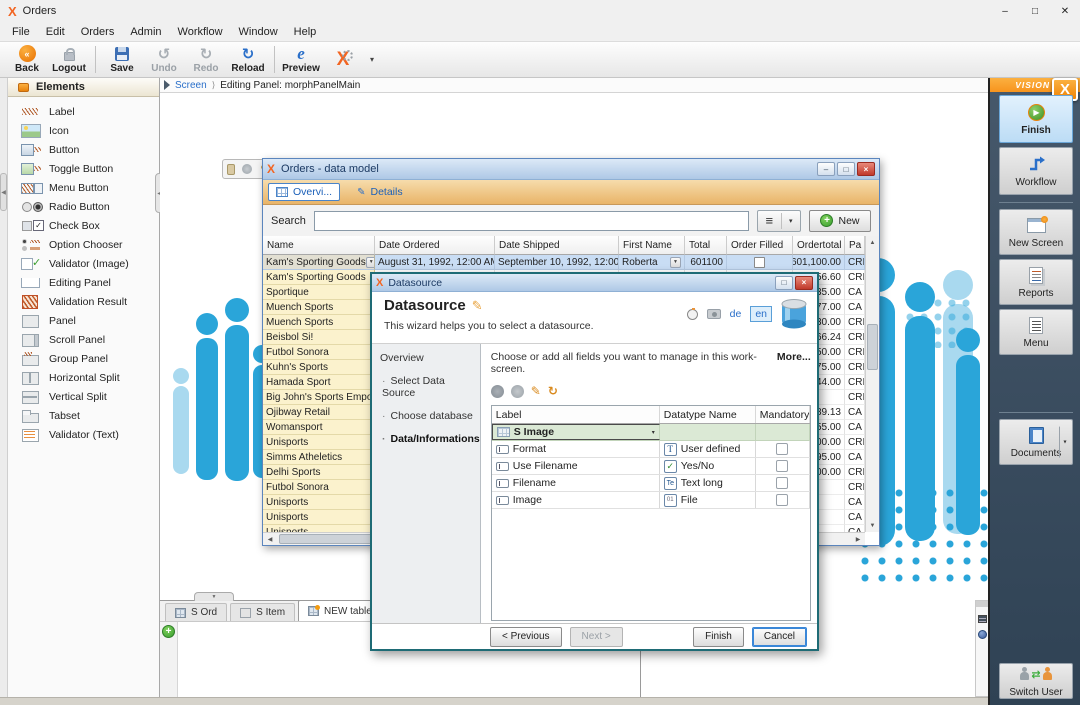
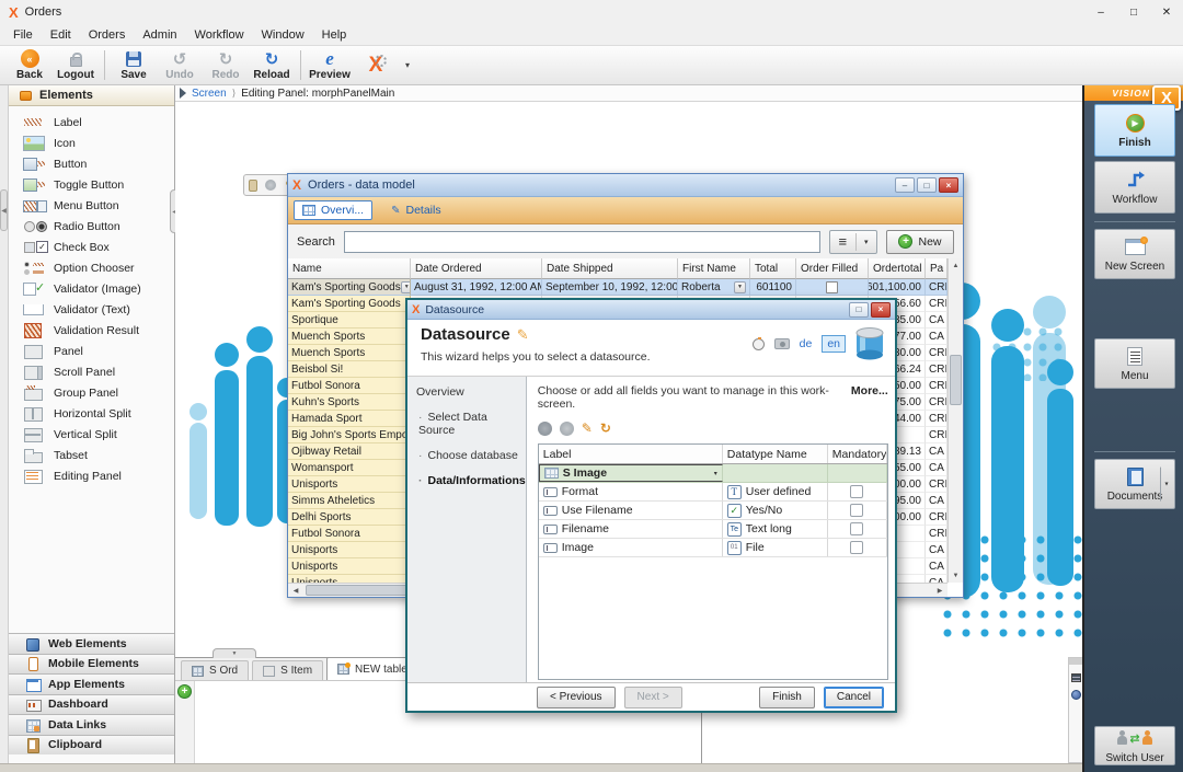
  X
  Orders
  –
  □
  ✕
  File
  Edit
  Orders
  Admin
  Workflow
  Window
  Help
  «
  Back
  Logout
  Save
  ↺
  Undo
  ↻
  Redo
  ↻
  Reload
  e
  Preview
  X
  ▾
  Screen
  ⟩
  Editing Panel: morphPanelMain
  Elements
  Label
  Icon
  Button
  Toggle Button
  Menu Button
  Radio Button
  Check Box
  Option Chooser
  Validator (Image)
- Editing Panel
+ Validator (Text)
  Validation Result
  Panel
  Scroll Panel
  Group Panel
  Horizontal Split
  Vertical Split
  Tabset
- Validator (Text)
+ Editing Panel
+ Web Elements
+ Mobile Elements
+ App Elements
+ Dashboard
+ Data Links
+ Clipboard
  X
  Orders - data model
  –
  □
  ×
  Overvi...
  ✎
  Details
  Search
  ≡
  New
  Name
  Date Ordered
  Date Shipped
  First Name
  Total
  Order Filled
  Ordertotal
  Pa
  Kam's Sporting Goods
  August 31, 1992, 12:00 A
  September 10, 1992, 12:00
  Roberta
  601100
  601,100.00
  CRI
  Kam's Sporting Goods
  CRI
  Sportique
  CA
  Muench Sports
  CA
  Muench Sports
  CRI
  Beisbol Si!
  CRI
  Futbol Sonora
  CRI
  Kuhn's Sports
  CRI
  Hamada Sport
  CRI
  Big John's Sports Emp
  CRI
  Ojibway Retail
  CA
  Womansport
  CA
  Unisports
  CRI
  Simms Atheletics
  CA
  Delhi Sports
  CRI
  Futbol Sonora
  CRI
  Unisports
  CA
  Unisports
  CA
  X
  Datasource
  □
  ×
  Datasource
  ✎
  This wizard helps you to select a datasource.
  de
  en
  Overview
  Select Data Source
  Choose database
  Data/Informations
  Choose or add all fields you want to manage in this work-screen.
  More...
  ✎
  ↻
  Label
  Datatype Name
  Mandatory
  S Image
  Format
  User defined
  Use Filename
  Yes/No
  Filename
  Text long
  Image
  File
  < Previous
  Next >
  Finish
  Cancel
  S Ord
  S Item
  NEW tabl
  VISION
  X
  Finish
  Workflow
  New Screen
- Reports
  Menu
  Documents
  ⇄
  Switch User
